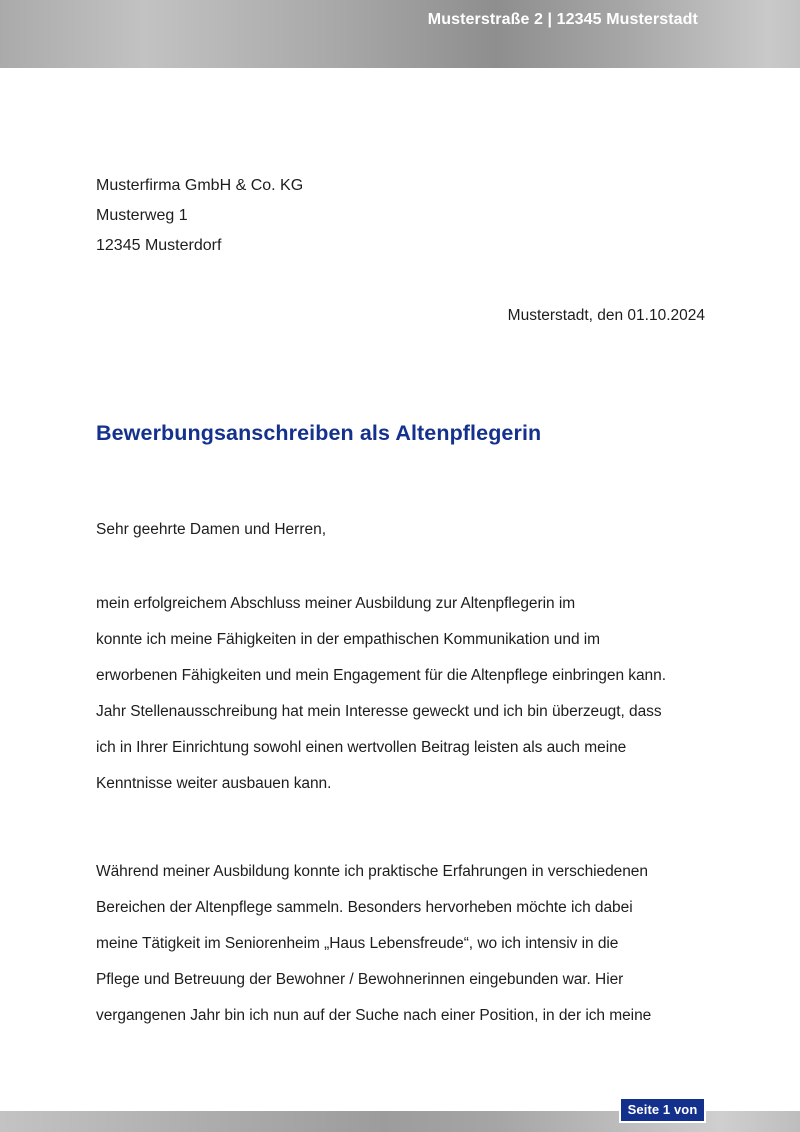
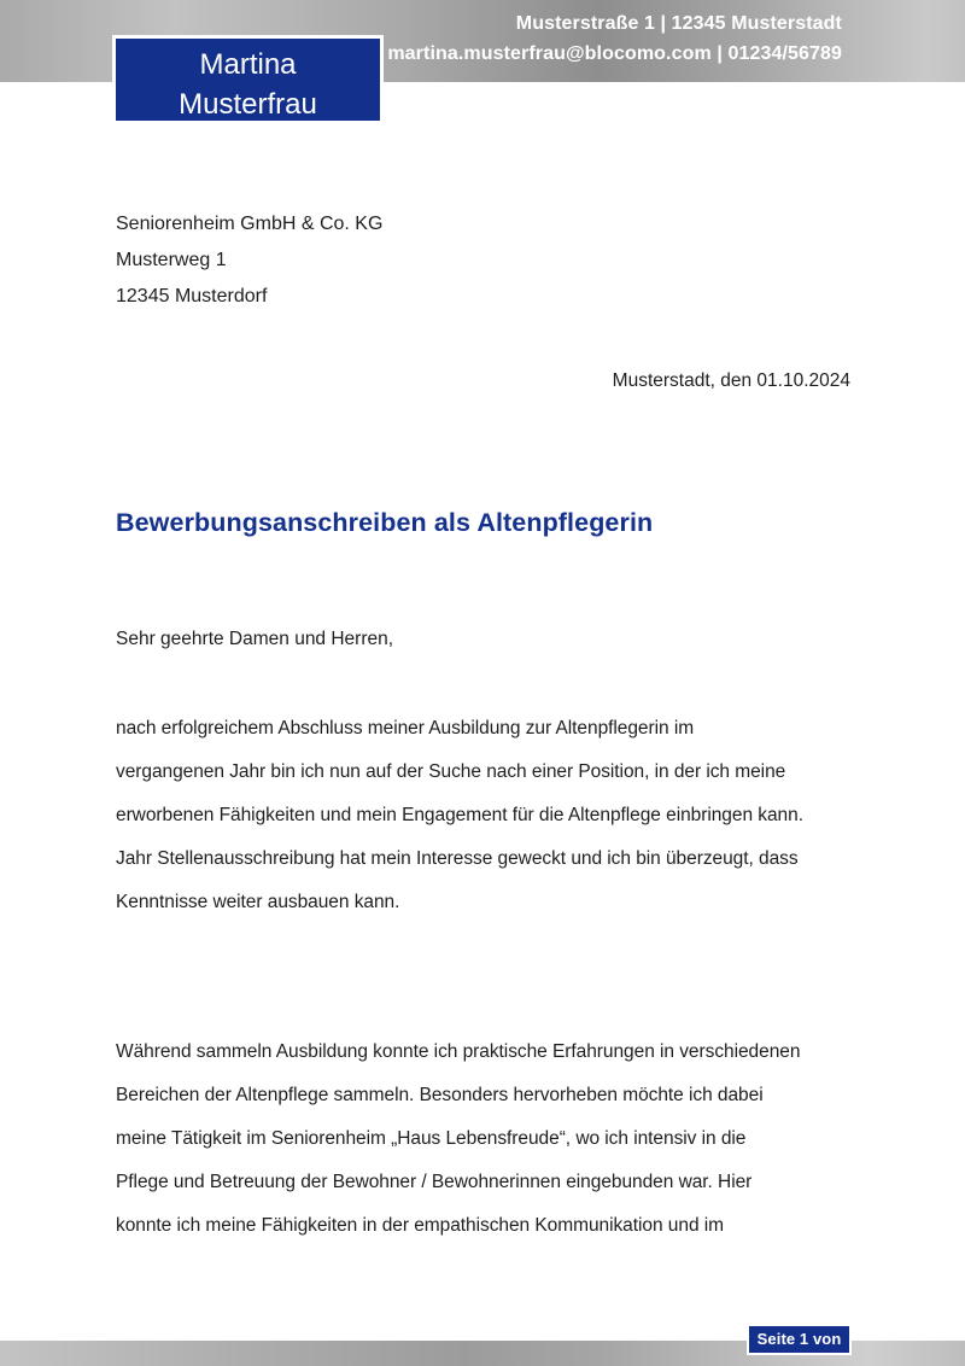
- Musterstraße 2 | 12345 Musterstadt
+ Musterstraße 1 | 12345 Musterstadt
+ martina.musterfrau@blocomo.com | 01234/56789
+ Martina
+ Musterfrau
- Musterfirma GmbH & Co. KG
+ Seniorenheim GmbH & Co. KG
  Musterweg 1
  12345 Musterdorf
  Musterstadt, den 01.10.2024
  Bewerbungsanschreiben als Altenpflegerin
  Sehr geehrte Damen und Herren,
- mein erfolgreichem Abschluss meiner Ausbildung zur Altenpflegerin im
+ nach erfolgreichem Abschluss meiner Ausbildung zur Altenpflegerin im
- konnte ich meine Fähigkeiten in der empathischen Kommunikation und im
+ vergangenen Jahr bin ich nun auf der Suche nach einer Position, in der ich meine
  erworbenen Fähigkeiten und mein Engagement für die Altenpflege einbringen kann.
  Jahr Stellenausschreibung hat mein Interesse geweckt und ich bin überzeugt, dass
- ich in Ihrer Einrichtung sowohl einen wertvollen Beitrag leisten als auch meine
  Kenntnisse weiter ausbauen kann.
- Während meiner Ausbildung konnte ich praktische Erfahrungen in verschiedenen
+ Während sammeln Ausbildung konnte ich praktische Erfahrungen in verschiedenen
  Bereichen der Altenpflege sammeln. Besonders hervorheben möchte ich dabei
  meine Tätigkeit im Seniorenheim „Haus Lebensfreude“, wo ich intensiv in die
  Pflege und Betreuung der Bewohner / Bewohnerinnen eingebunden war. Hier
- vergangenen Jahr bin ich nun auf der Suche nach einer Position, in der ich meine
+ konnte ich meine Fähigkeiten in der empathischen Kommunikation und im
  Seite 1 von
